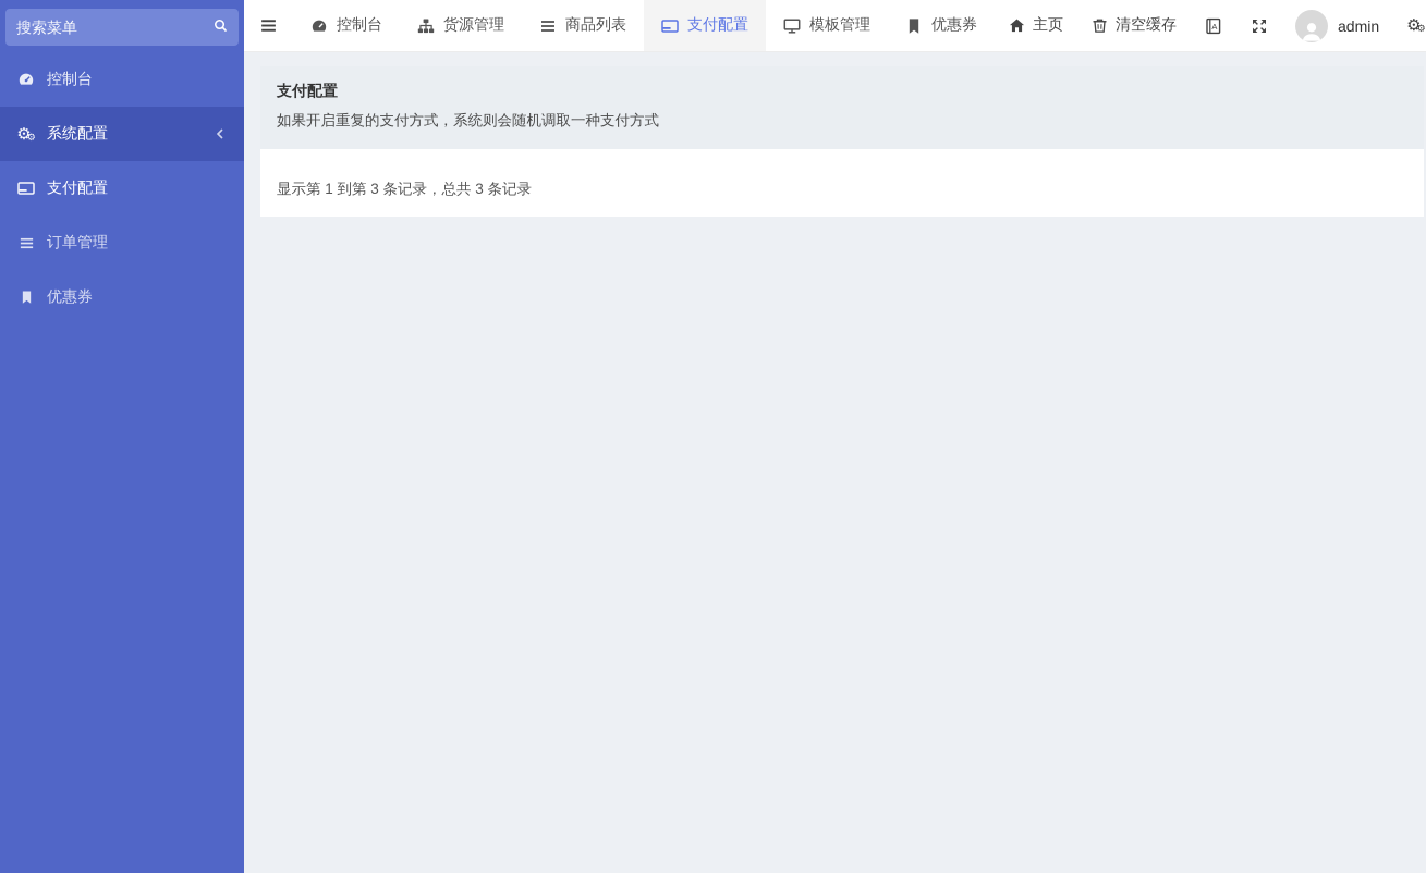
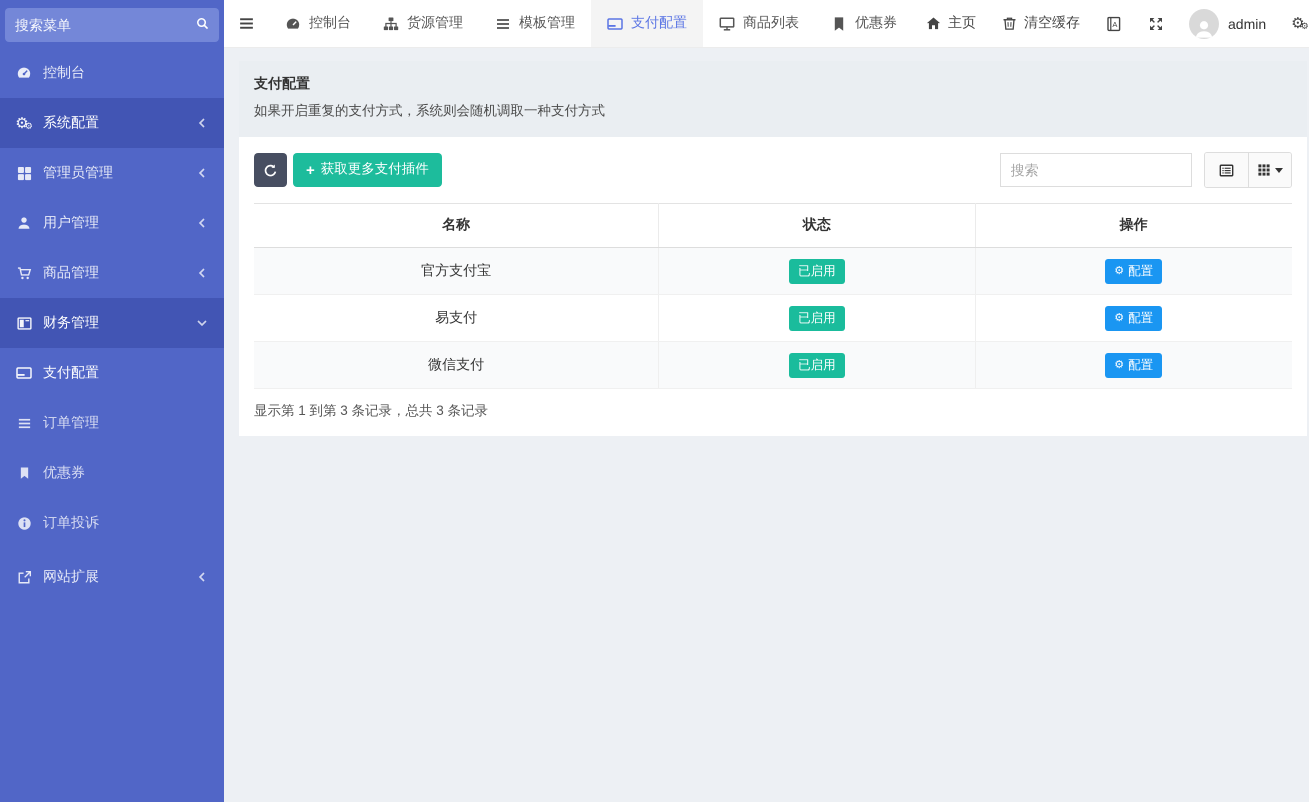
  搜索菜单
  控制台
  ⚙
  ⚙
  系统配置
+ 管理员管理
+ 用户管理
+ 商品管理
+ 财务管理
  支付配置
  订单管理
  优惠券
+ 订单投诉
+ 网站扩展
  控制台
  货源管理
- 商品列表
+ 模板管理
  支付配置
- 模板管理
+ 商品列表
  优惠券
  主页
  清空缓存
  A
  admin
  ⚙
  ⚙
  支付配置
  如果开启重复的支付方式，系统则会随机调取一种支付方式
+ +
+ 获取更多支付插件
+ 搜索
+ 名称	状态	操作
+ 官方支付宝	已启用	⚙ 配置
+ 易支付	已启用	⚙ 配置
+ 微信支付	已启用	⚙ 配置
  显示第 1 到第 3 条记录，总共 3 条记录
